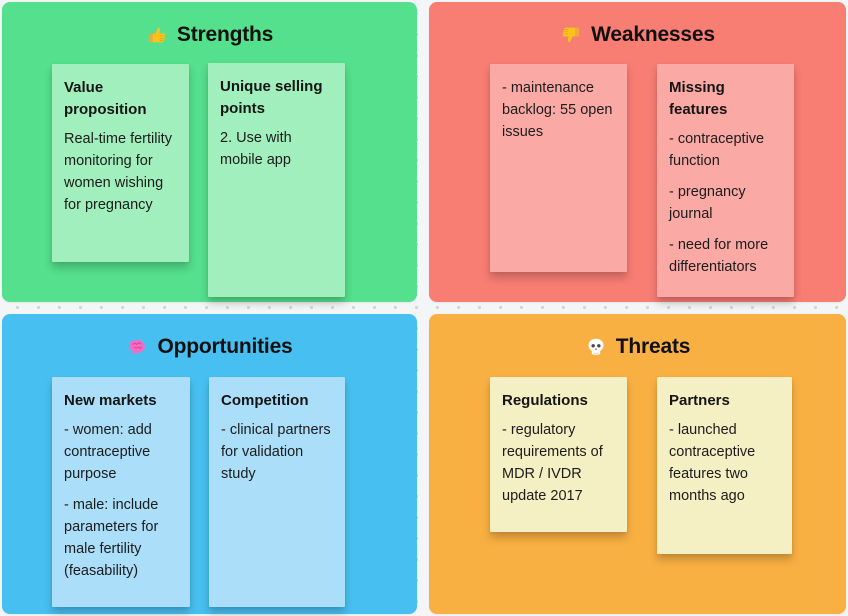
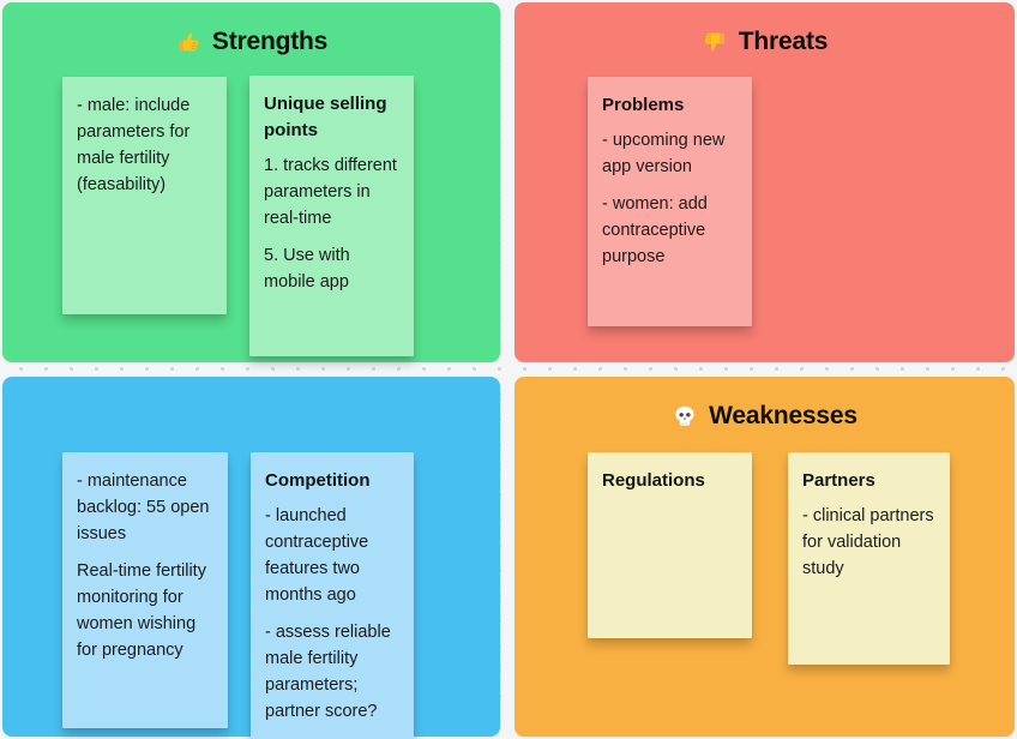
  Strengths
- Value proposition
- Real-time fertility monitoring for women wishing for pregnancy
+ - male: include parameters for male fertility (feasability)
  Unique selling points
+ 1. tracks different parameters in real-time
- 2. Use with mobile app
+ 5. Use with mobile app
- Weaknesses
+ Threats
+ Problems
+ - upcoming new app version
- - maintenance backlog: 55 open issues
+ - women: add contraceptive purpose
- Missing features
- - contraceptive function
- - pregnancy journal
- - need for more differentiators
- Opportunities
- New markets
- - women: add contraceptive purpose
+ - maintenance backlog: 55 open issues
- - male: include parameters for male fertility (feasability)
+ Real-time fertility monitoring for women wishing for pregnancy
  Competition
- - clinical partners for validation study
+ - launched contraceptive features two months ago
+ - assess reliable male fertility parameters; partner score?
- Threats
+ Weaknesses
  Regulations
- - regulatory requirements of MDR / IVDR update 2017
  Partners
- - launched contraceptive features two months ago
+ - clinical partners for validation study
